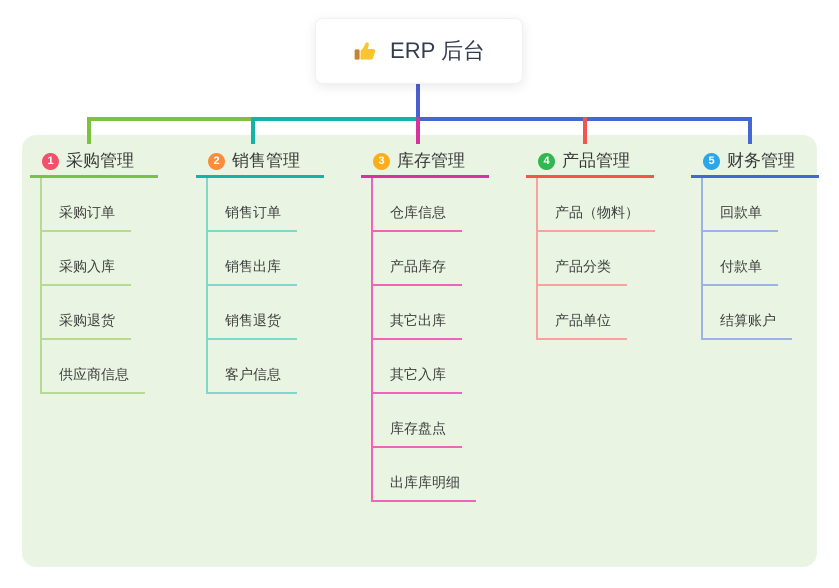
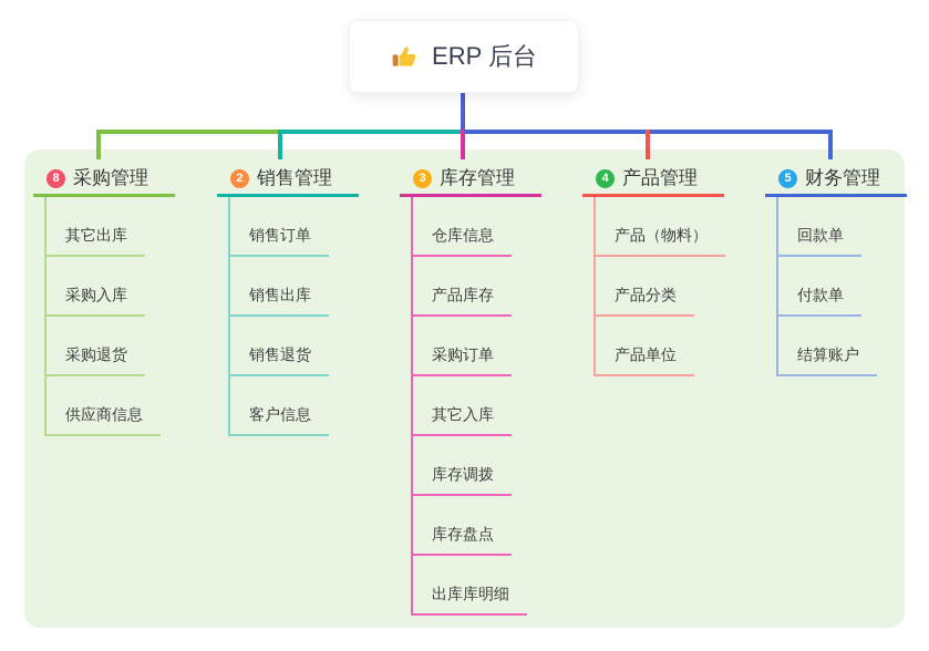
  ERP 后台
- 1
+ 8
  采购管理
- 采购订单
+ 其它出库
  采购入库
  采购退货
  供应商信息
  2
  销售管理
  销售订单
  销售出库
  销售退货
  客户信息
  3
  库存管理
  仓库信息
  产品库存
- 其它出库
+ 采购订单
  其它入库
+ 库存调拨
  库存盘点
  出库库明细
  4
  产品管理
  产品（物料）
  产品分类
  产品单位
  5
  财务管理
  回款单
  付款单
  结算账户
